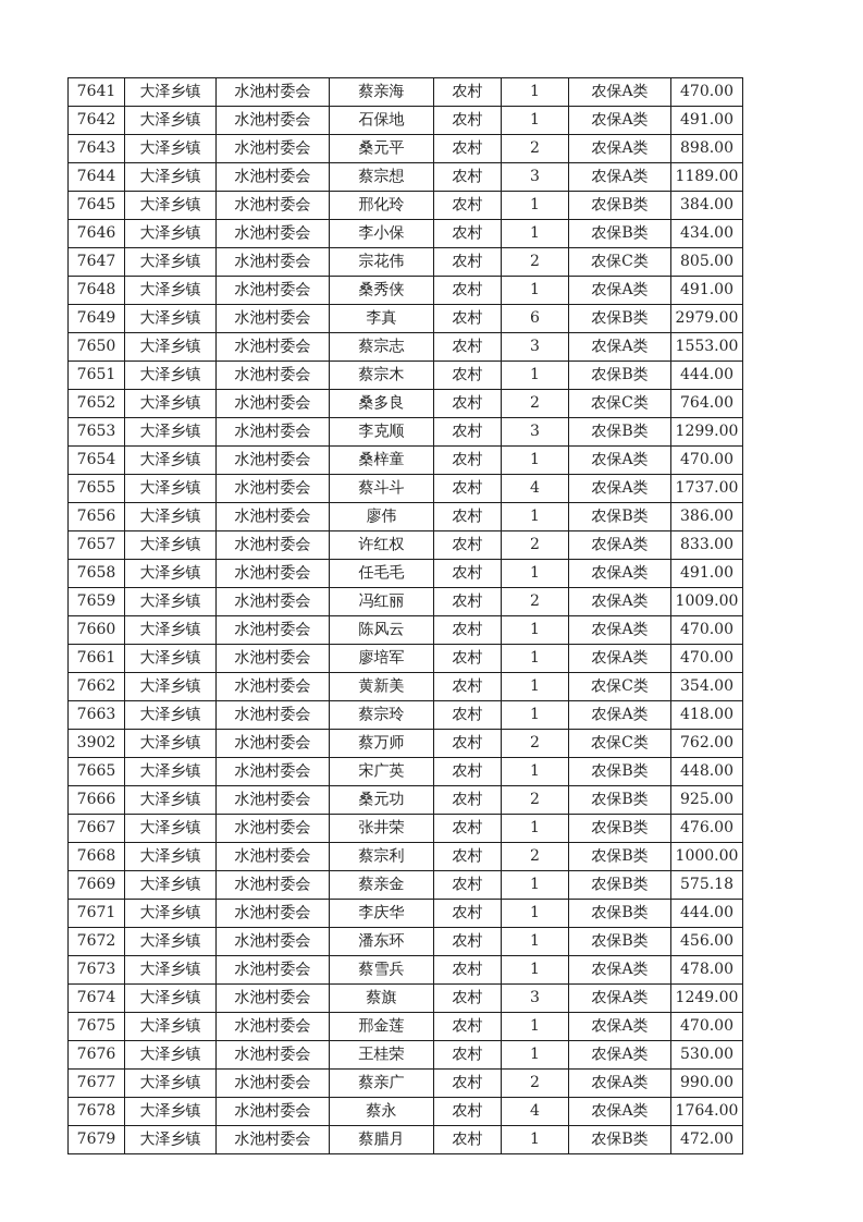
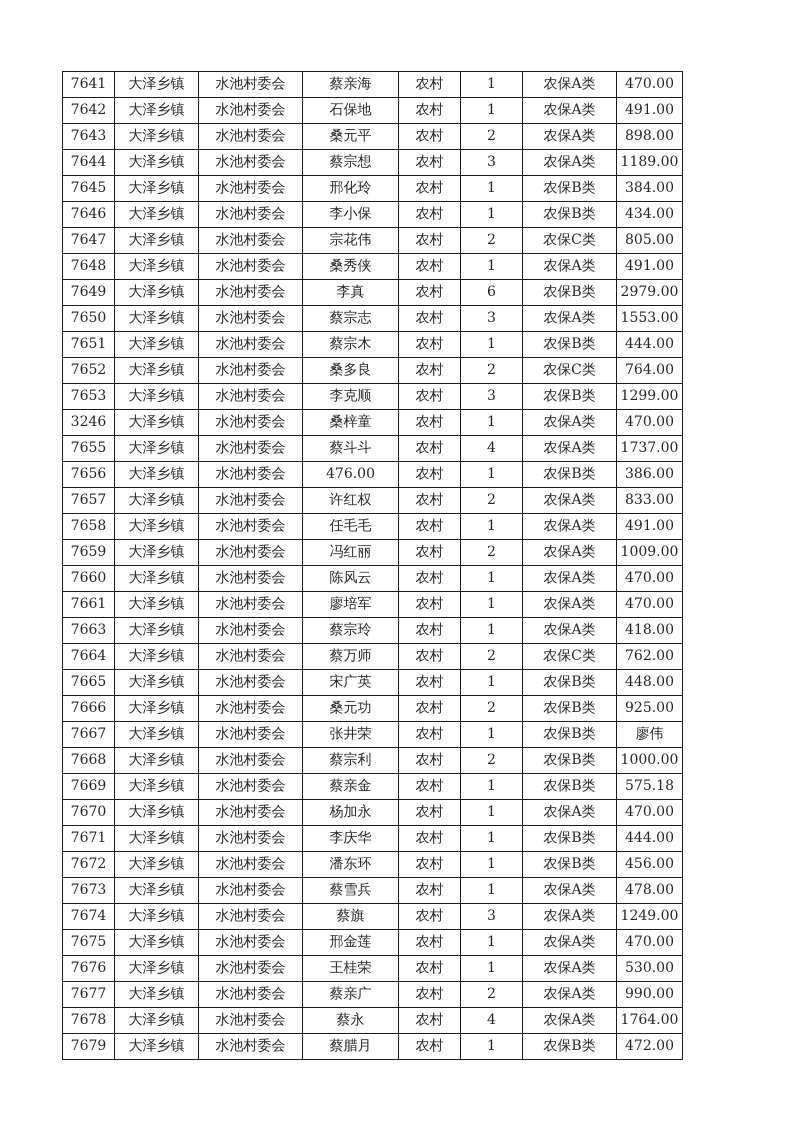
  7641	大泽乡镇	水池村委会	蔡亲海	农村	1	农保A类	470.00
  7642	大泽乡镇	水池村委会	石保地	农村	1	农保A类	491.00
  7643	大泽乡镇	水池村委会	桑元平	农村	2	农保A类	898.00
  7644	大泽乡镇	水池村委会	蔡宗想	农村	3	农保A类	1189.00
  7645	大泽乡镇	水池村委会	邢化玲	农村	1	农保B类	384.00
  7646	大泽乡镇	水池村委会	李小保	农村	1	农保B类	434.00
  7647	大泽乡镇	水池村委会	宗花伟	农村	2	农保C类	805.00
  7648	大泽乡镇	水池村委会	桑秀侠	农村	1	农保A类	491.00
  7649	大泽乡镇	水池村委会	李真	农村	6	农保B类	2979.00
  7650	大泽乡镇	水池村委会	蔡宗志	农村	3	农保A类	1553.00
  7651	大泽乡镇	水池村委会	蔡宗木	农村	1	农保B类	444.00
  7652	大泽乡镇	水池村委会	桑多良	农村	2	农保C类	764.00
  7653	大泽乡镇	水池村委会	李克顺	农村	3	农保B类	1299.00
- 7654	大泽乡镇	水池村委会	桑梓童	农村	1	农保A类	470.00
+ 3246	大泽乡镇	水池村委会	桑梓童	农村	1	农保A类	470.00
  7655	大泽乡镇	水池村委会	蔡斗斗	农村	4	农保A类	1737.00
- 7656	大泽乡镇	水池村委会	廖伟	农村	1	农保B类	386.00
+ 7656	大泽乡镇	水池村委会	476.00	农村	1	农保B类	386.00
  7657	大泽乡镇	水池村委会	许红权	农村	2	农保A类	833.00
  7658	大泽乡镇	水池村委会	任毛毛	农村	1	农保A类	491.00
  7659	大泽乡镇	水池村委会	冯红丽	农村	2	农保A类	1009.00
  7660	大泽乡镇	水池村委会	陈风云	农村	1	农保A类	470.00
  7661	大泽乡镇	水池村委会	廖培军	农村	1	农保A类	470.00
- 7662	大泽乡镇	水池村委会	黄新美	农村	1	农保C类	354.00
  7663	大泽乡镇	水池村委会	蔡宗玲	农村	1	农保A类	418.00
- 3902	大泽乡镇	水池村委会	蔡万师	农村	2	农保C类	762.00
+ 7664	大泽乡镇	水池村委会	蔡万师	农村	2	农保C类	762.00
  7665	大泽乡镇	水池村委会	宋广英	农村	1	农保B类	448.00
  7666	大泽乡镇	水池村委会	桑元功	农村	2	农保B类	925.00
- 7667	大泽乡镇	水池村委会	张井荣	农村	1	农保B类	476.00
+ 7667	大泽乡镇	水池村委会	张井荣	农村	1	农保B类	廖伟
  7668	大泽乡镇	水池村委会	蔡宗利	农村	2	农保B类	1000.00
  7669	大泽乡镇	水池村委会	蔡亲金	农村	1	农保B类	575.18
+ 7670	大泽乡镇	水池村委会	杨加永	农村	1	农保A类	470.00
  7671	大泽乡镇	水池村委会	李庆华	农村	1	农保B类	444.00
  7672	大泽乡镇	水池村委会	潘东环	农村	1	农保B类	456.00
  7673	大泽乡镇	水池村委会	蔡雪兵	农村	1	农保A类	478.00
  7674	大泽乡镇	水池村委会	蔡旗	农村	3	农保A类	1249.00
  7675	大泽乡镇	水池村委会	邢金莲	农村	1	农保A类	470.00
  7676	大泽乡镇	水池村委会	王桂荣	农村	1	农保A类	530.00
  7677	大泽乡镇	水池村委会	蔡亲广	农村	2	农保A类	990.00
  7678	大泽乡镇	水池村委会	蔡永	农村	4	农保A类	1764.00
  7679	大泽乡镇	水池村委会	蔡腊月	农村	1	农保B类	472.00
